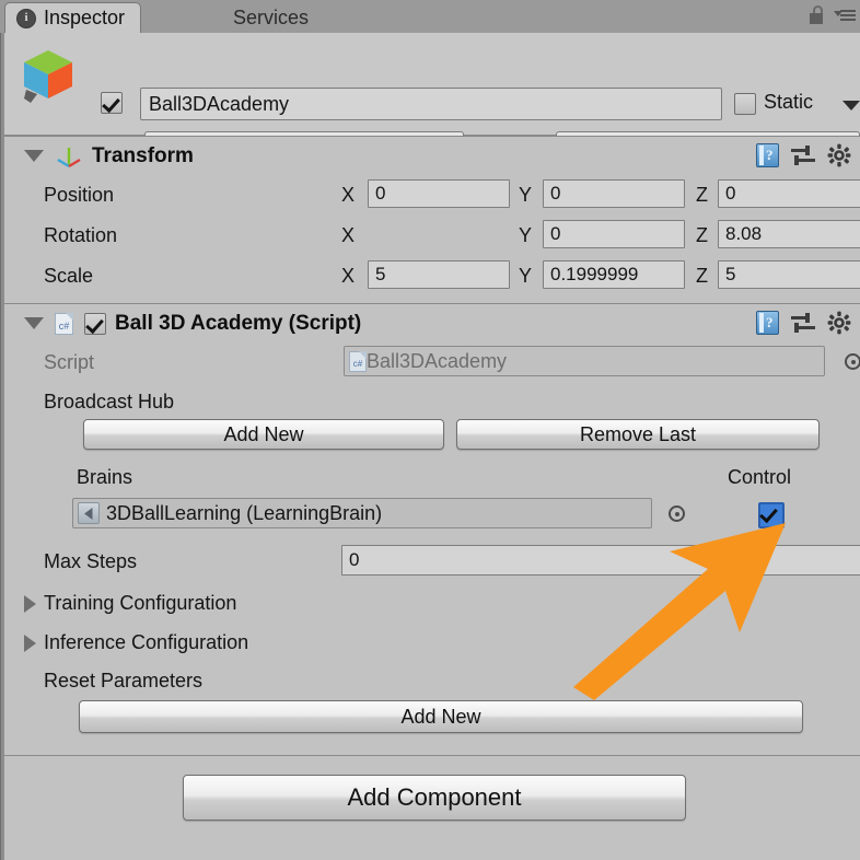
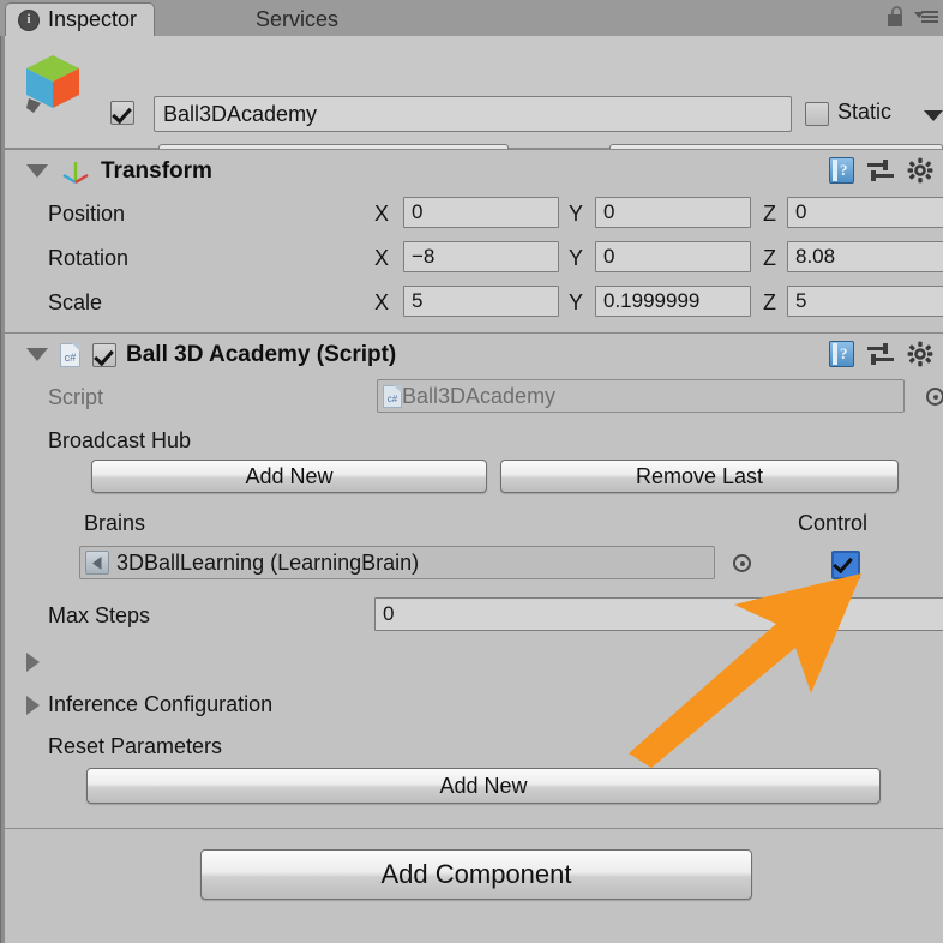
  i
  Inspector
  Services
  Ball3DAcademy
  Static
  Transform
  ?
  Position
  X
  0
  Y
  0
  Z
  0
  Rotation
  X
+ −8
  Y
  0
  Z
  8.08
  Scale
  X
  5
  Y
  0.1999999
  Z
  5
  c#
  Ball 3D Academy (Script)
  ?
  Script
  c#
  Ball3DAcademy
  Broadcast Hub
  Add New
  Remove Last
  Brains
  Control
  3DBallLearning (LearningBrain)
  Max Steps
  0
- Training Configuration
  Inference Configuration
  Reset Parameters
  Add New
  Add Component
